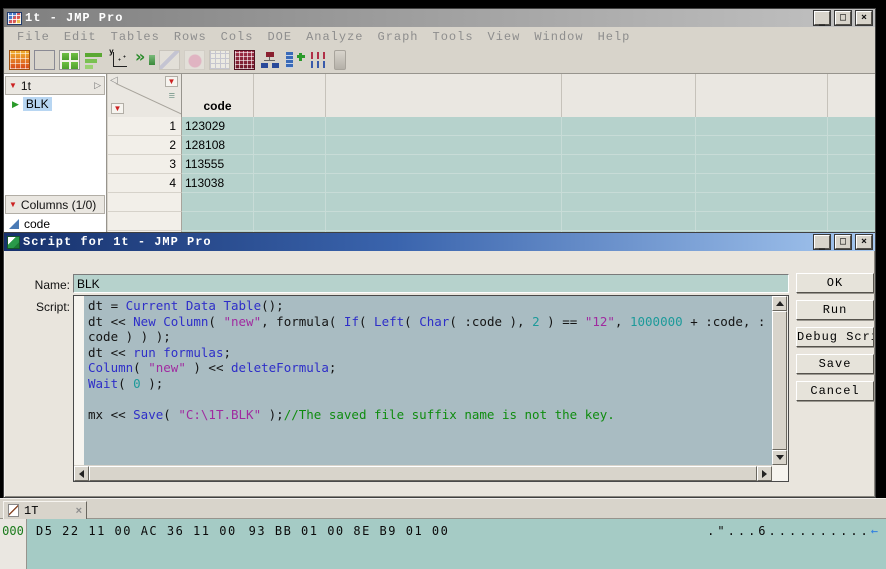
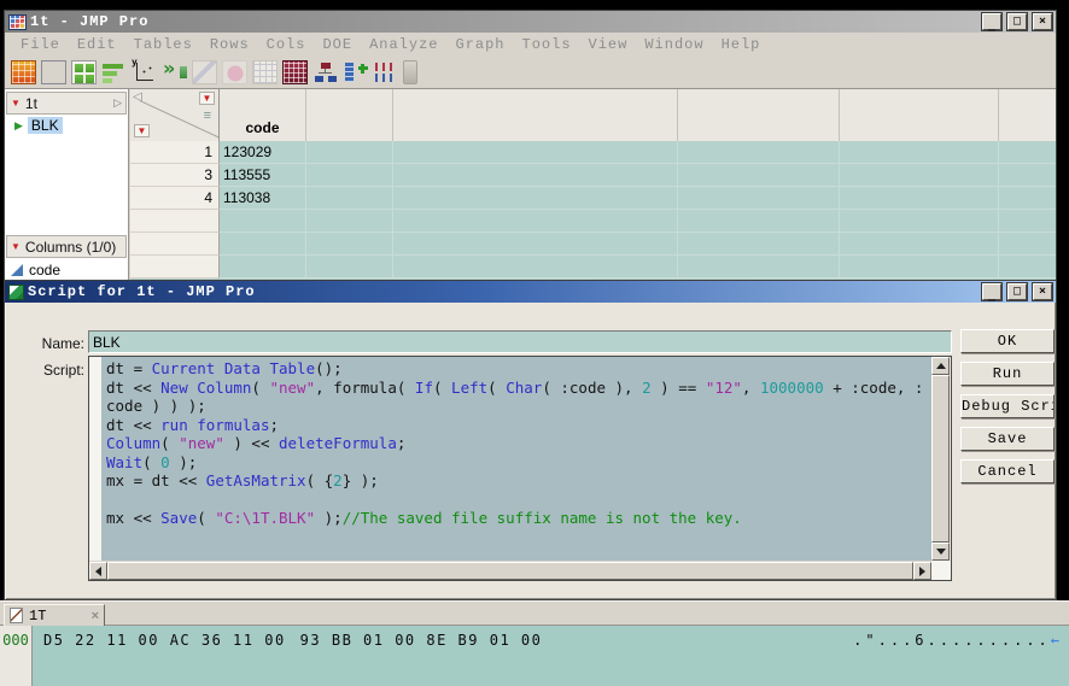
  1t - JMP Pro
  _
  □
  ×
  File
  Edit
  Tables
  Rows
  Cols
  DOE
  Analyze
  Graph
  Tools
  View
  Window
  Help
  ▼
  1t
  ▷
  ▶
  BLK
  ▼
  Columns (1/0)
  code
  ◁
  ▼
  ≡
  ▼
  code
  1
  123029
- 2
- 128108
  3
  113555
  4
  113038
  Script for 1t - JMP Pro
  _
  □
  ×
  Name:
  BLK
  Script:
  dt = Current Data Table();
  dt << New Column( "new", formula( If( Left( Char( :code ), 2 ) == "12", 1000000 + :code, :
  code ) ) );
  dt << run formulas;
  Column( "new" ) << deleteFormula;
  Wait( 0 );
+ mx = dt << GetAsMatrix( {2} );
  mx << Save( "C:\1T.BLK" );//The saved file suffix name is not the key.
  OK
  Run
  Debug Scr
  Save
  Cancel
  1T
  ×
  000
  D5 22 11 00 AC 36 11 00 93 BB 01 00 8E B9 01 00
  ."...6..........←
